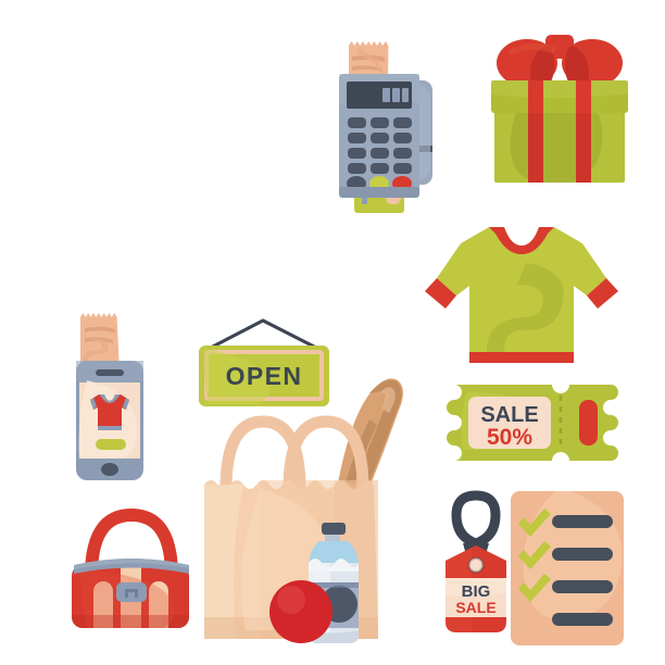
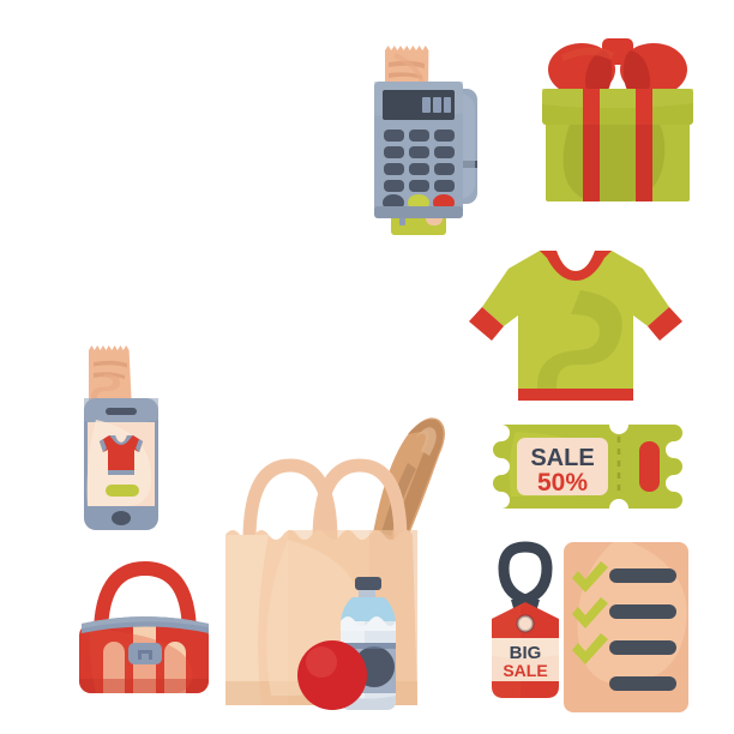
- OPEN
  SALE
  50%
  BIG
  SALE
